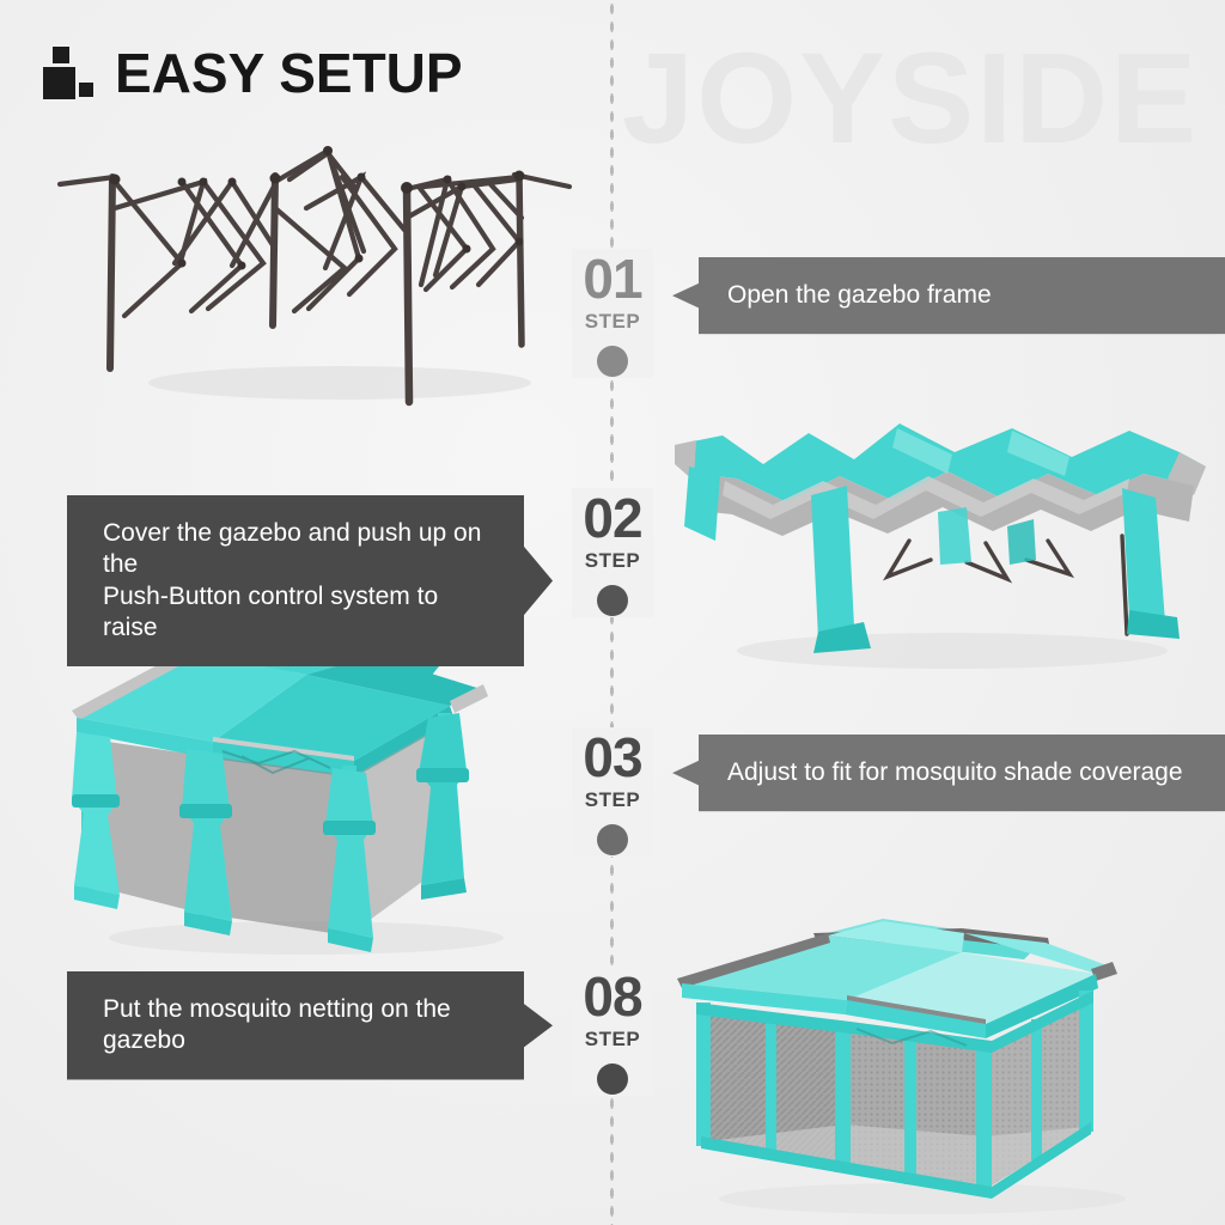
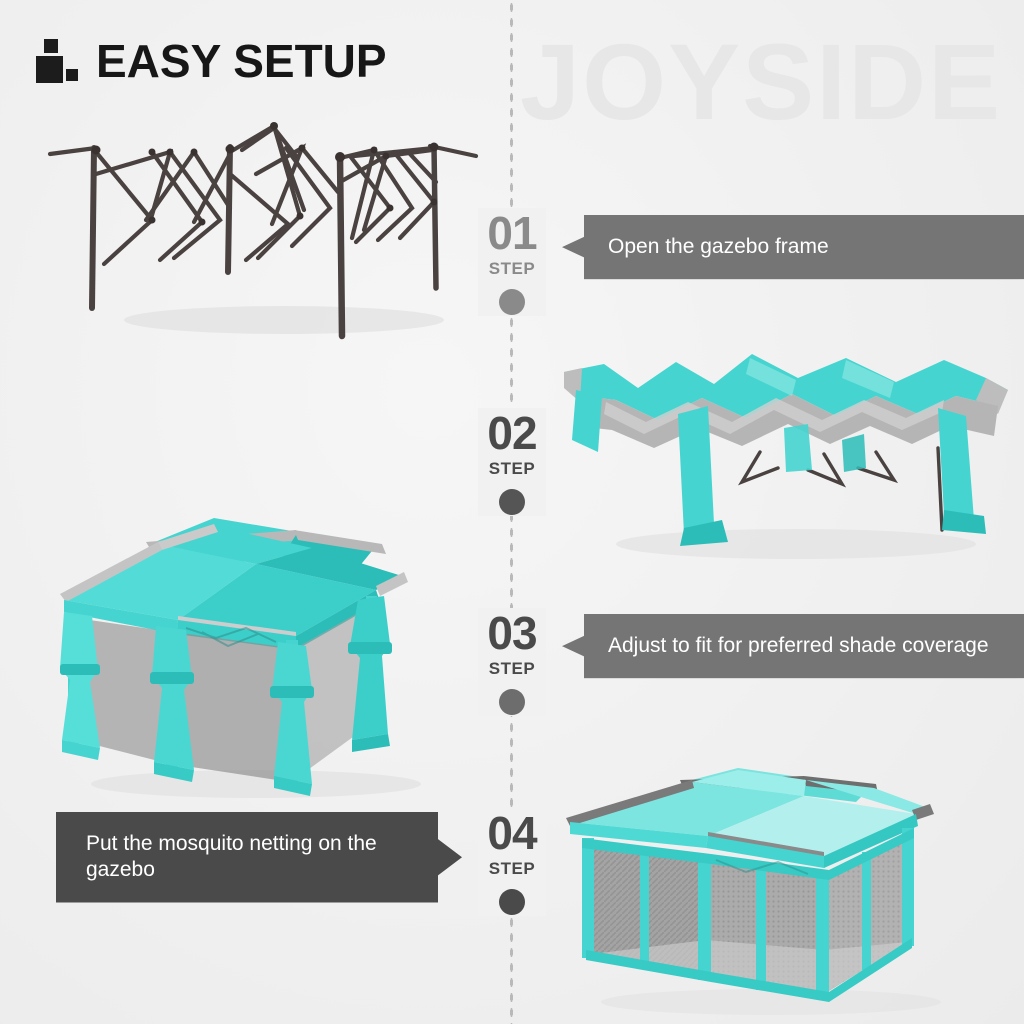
  EASY SETUP
  01
  STEP
  02
  STEP
  03
  STEP
- 08
+ 04
  STEP
  Open the gazebo frame
- Cover the gazebo and push up on the
- Push-Button control system to raise
- Adjust to fit for mosquito shade coverage
+ Adjust to fit for preferred shade coverage
  Put the mosquito netting on the gazebo
